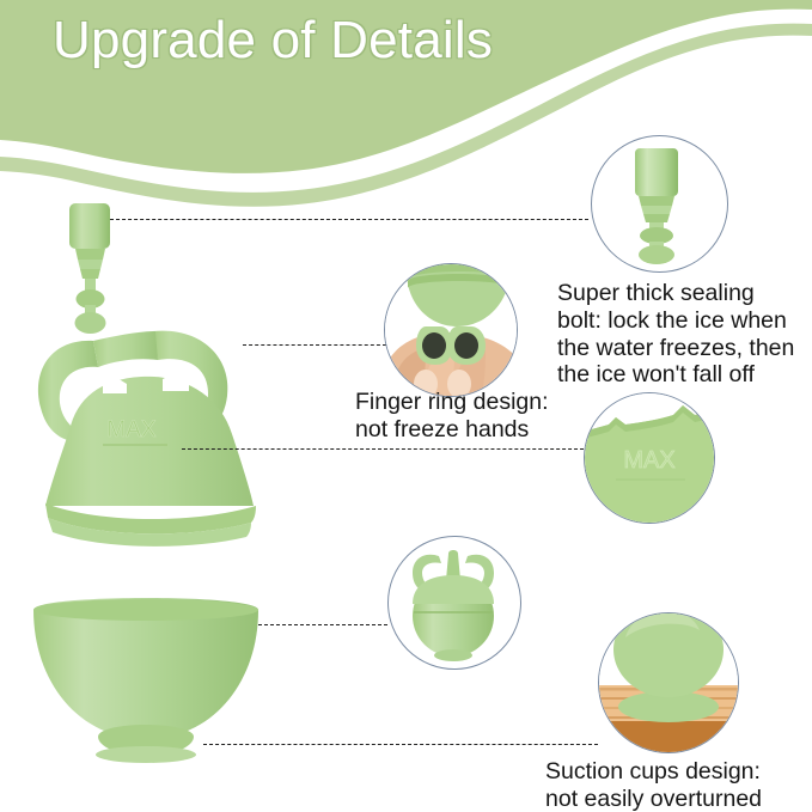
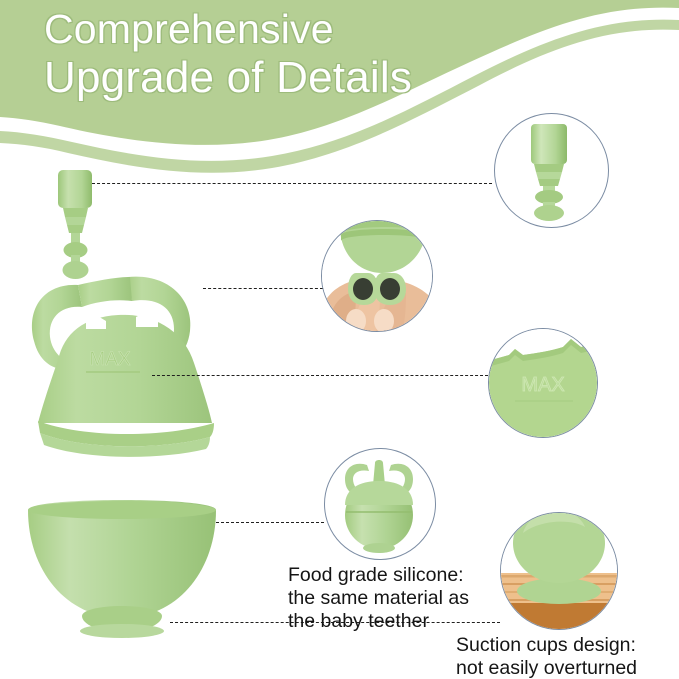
+ Comprehensive
  Upgrade of Details
  MAX
- Super thick sealing
- bolt: lock the ice when
- the water freezes, then
- the ice won't fall off
- Finger ring design:
- not freeze hands
  MAX
+ Food grade silicone:
+ the same material as
+ the baby teether
  Suction cups design:
  not easily overturned
